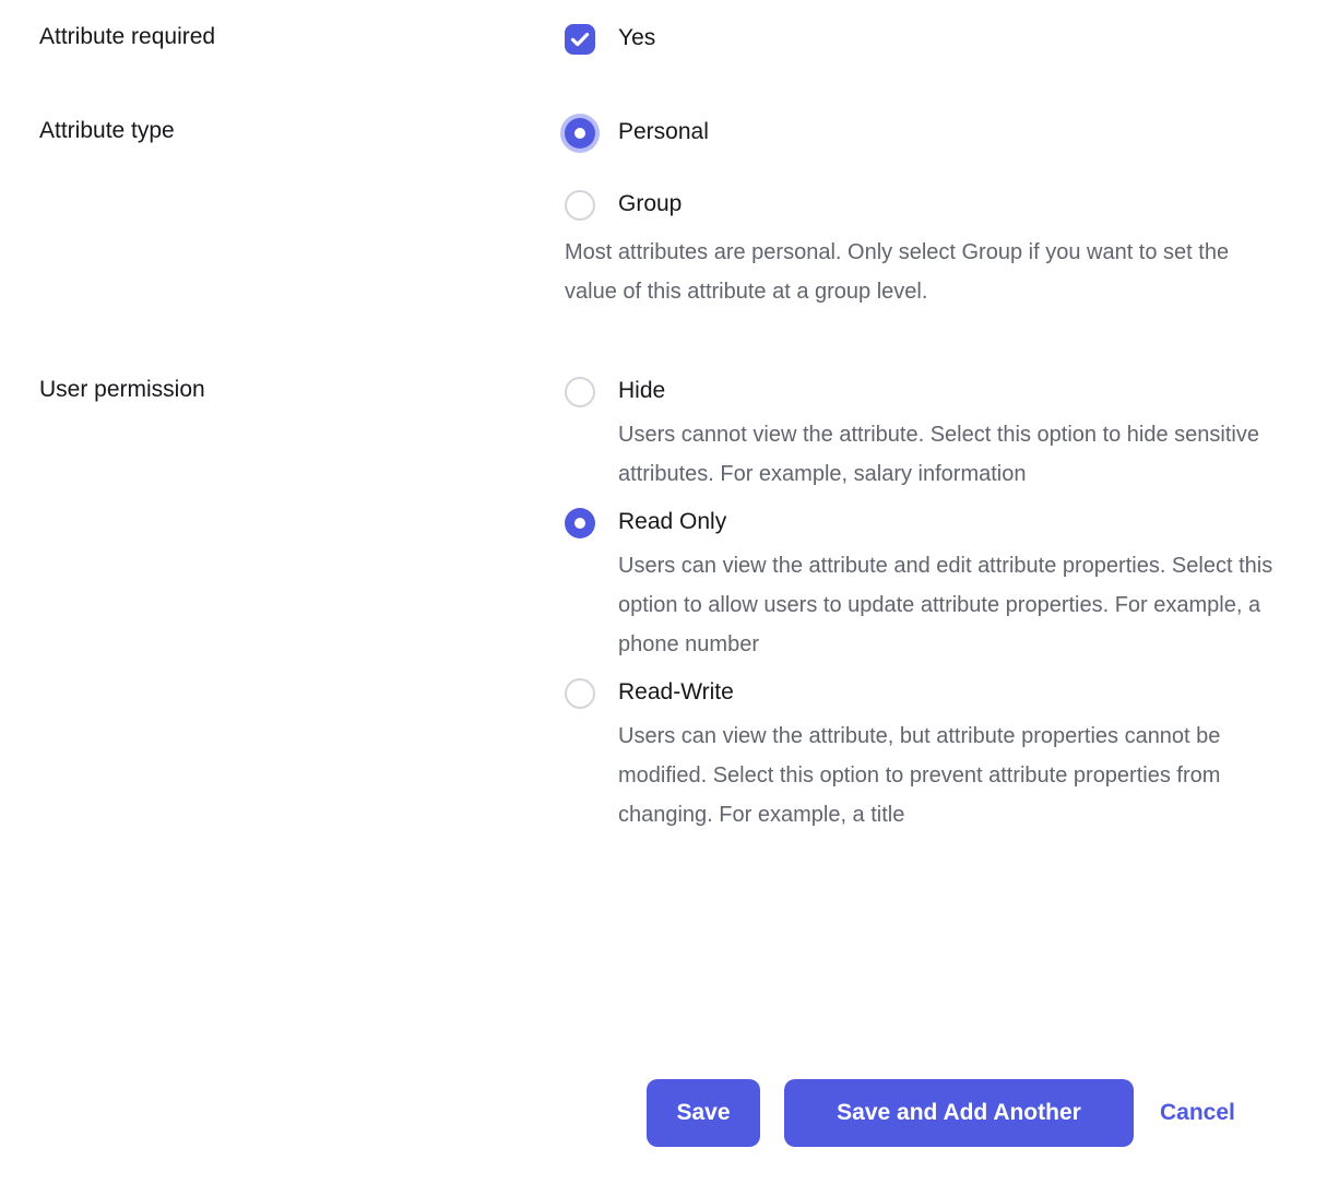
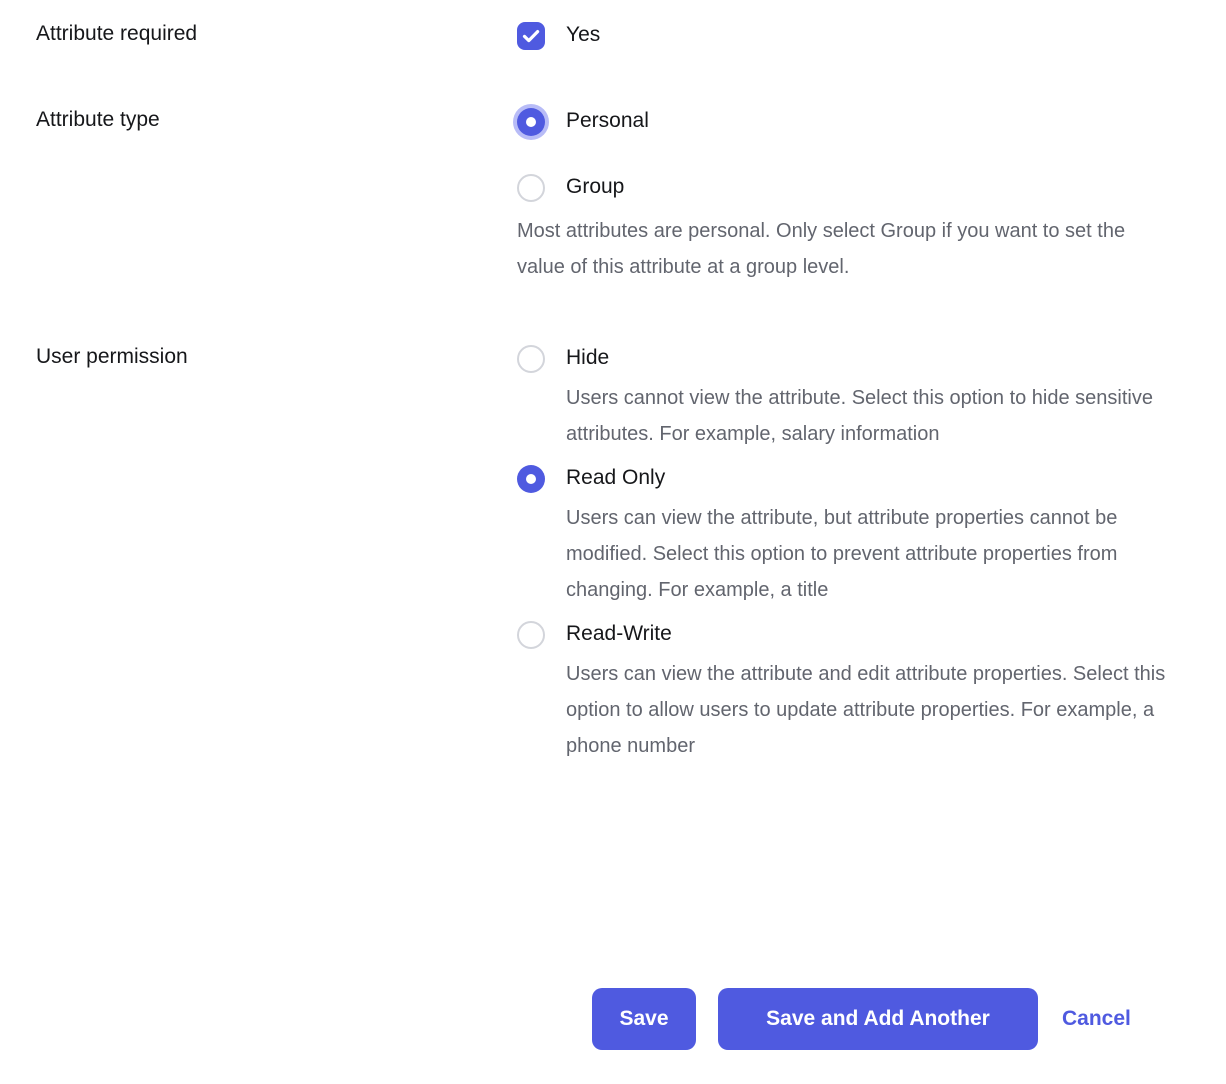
  Attribute required
  Yes
  Attribute type
  Personal
  Group
  Most attributes are personal. Only select Group if you want to set the value of this attribute at a group level.
  User permission
  Hide
  Users cannot view the attribute. Select this option to hide sensitive attributes. For example, salary information
  Read Only
- Users can view the attribute and edit attribute properties. Select this option to allow users to update attribute properties. For example, a phone number
+ Users can view the attribute, but attribute properties cannot be modified. Select this option to prevent attribute properties from changing. For example, a title
  Read-Write
- Users can view the attribute, but attribute properties cannot be modified. Select this option to prevent attribute properties from changing. For example, a title
+ Users can view the attribute and edit attribute properties. Select this option to allow users to update attribute properties. For example, a phone number
  Save
  Save and Add Another
  Cancel
